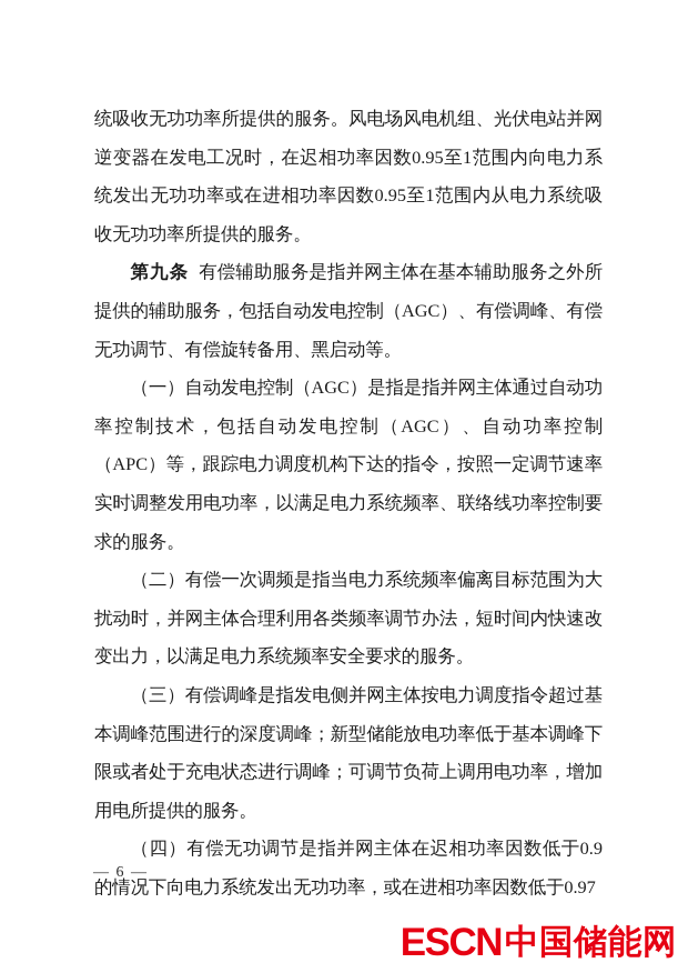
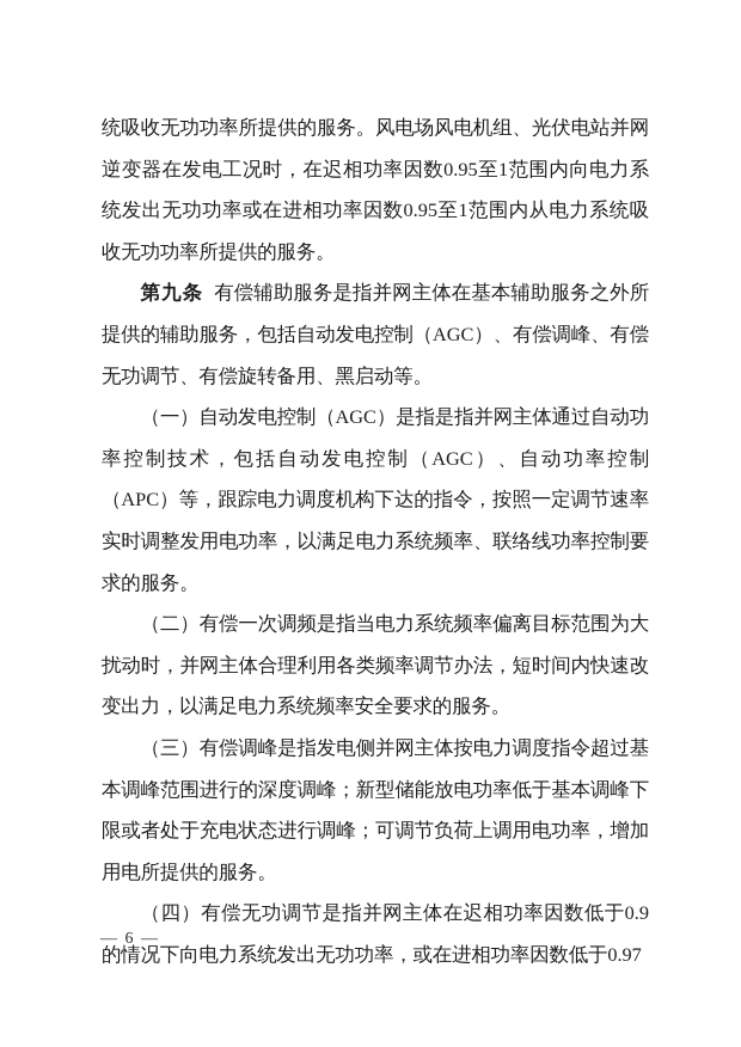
  统吸收无功功率所提供的服务。风电场风电机组、光伏电站并网逆变器在发电工况时，在迟相功率因数0.95至1范围内向电力系统发出无功功率或在进相功率因数0.95至1范围内从电力系统吸收无功功率所提供的服务。
  第九条 有偿辅助服务是指并网主体在基本辅助服务之外所提供的辅助服务，包括自动发电控制（AGC）、有偿调峰、有偿无功调节、有偿旋转备用、黑启动等。
  （一）自动发电控制（AGC）是指是指并网主体通过自动功率控制技术，包括自动发电控制（AGC）、自动功率控制（APC）等，跟踪电力调度机构下达的指令，按照一定调节速率实时调整发用电功率，以满足电力系统频率、联络线功率控制要求的服务。
  （二）有偿一次调频是指当电力系统频率偏离目标范围为大扰动时，并网主体合理利用各类频率调节办法，短时间内快速改变出力，以满足电力系统频率安全要求的服务。
  （三）有偿调峰是指发电侧并网主体按电力调度指令超过基本调峰范围进行的深度调峰；新型储能放电功率低于基本调峰下限或者处于充电状态进行调峰；可调节负荷上调用电功率，增加用电所提供的服务。
  （四）有偿无功调节是指并网主体在迟相功率因数低于0.9的情况下向电力系统发出无功功率，或在进相功率因数低于0.97
  — 6 —
- ESCN
- 中国储能网
